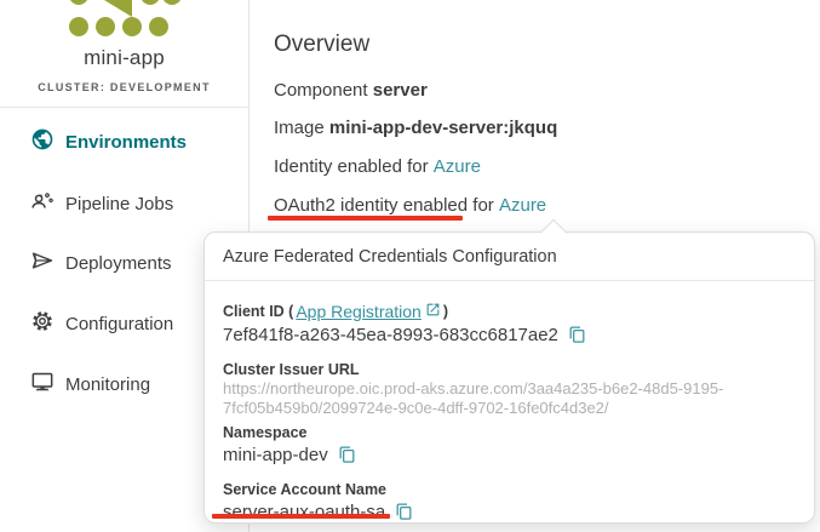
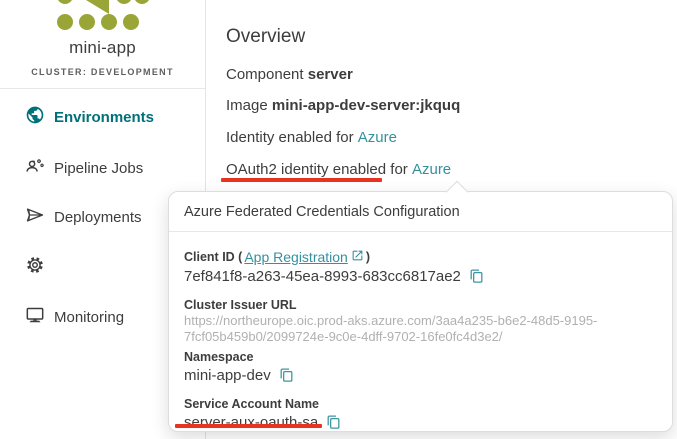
  mini-app
  CLUSTER: DEVELOPMENT
  Environments
  Pipeline Jobs
  Deployments
- Configuration
  Monitoring
  Overview
  Component server
  Image mini-app-dev-server:jkquq
  Identity enabled for Azure
  OAuth2 identity enabled for Azure
  Azure Federated Credentials Configuration
  Client ID (
  App Registration
  )
  7ef841f8-a263-45ea-8993-683cc6817ae2
  Cluster Issuer URL
  https://northeurope.oic.prod-aks.azure.com/3aa4a235-b6e2-48d5-9195-
  7fcf05b459b0/2099724e-9c0e-4dff-9702-16fe0fc4d3e2/
  Namespace
  mini-app-dev
  Service Account Name
  server-aux-oauth-sa
